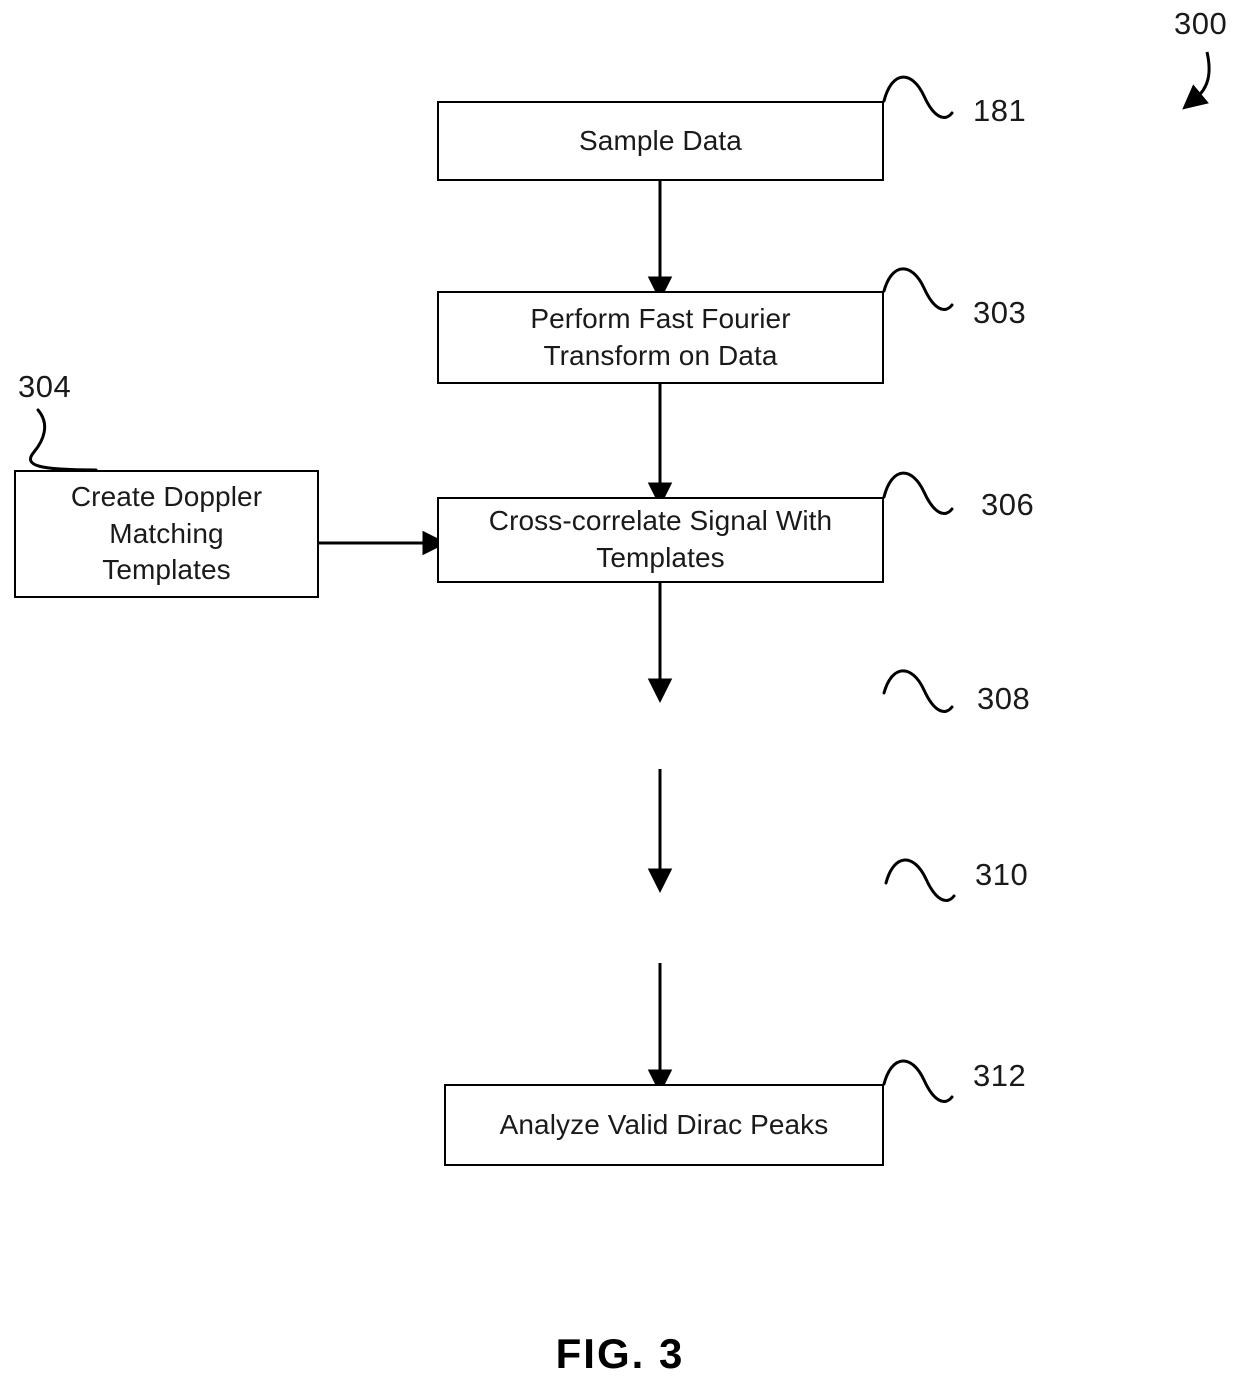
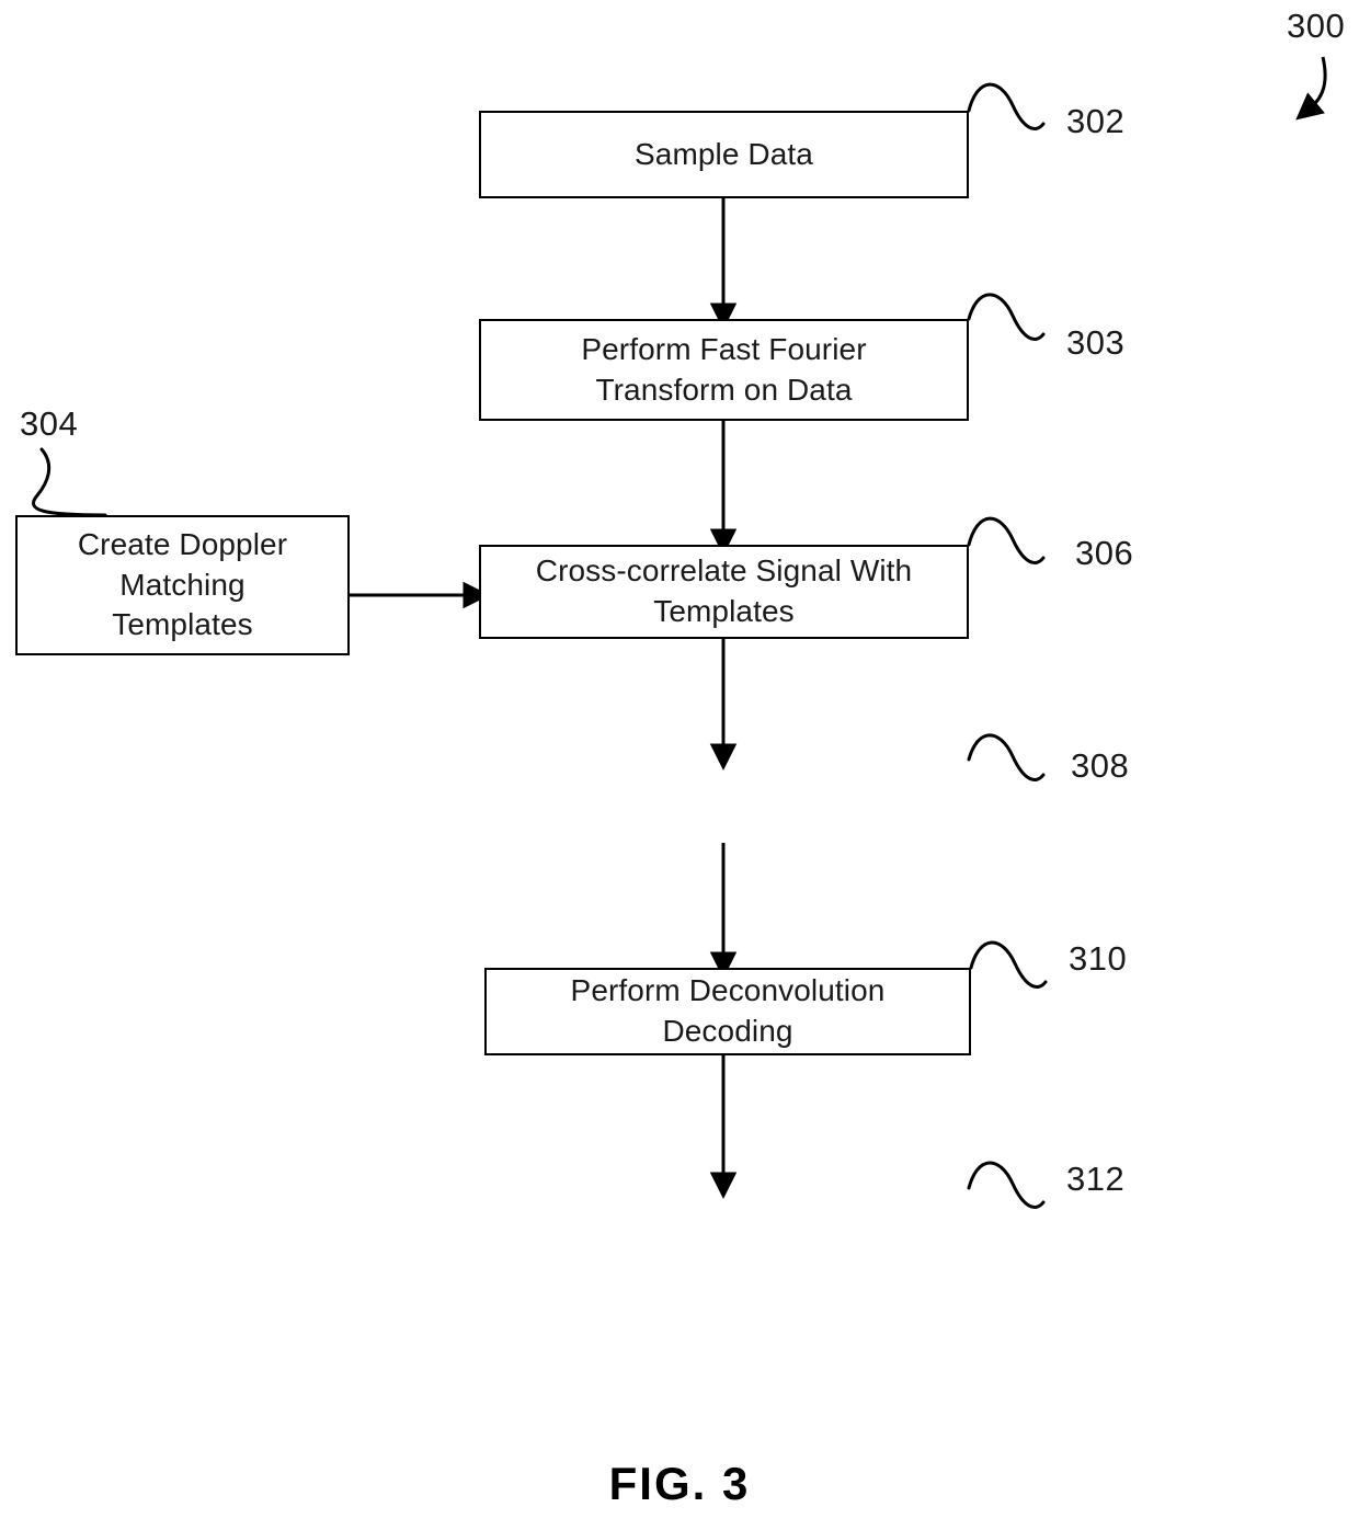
  Sample Data
- 181
+ 302
  Perform Fast Fourier
  Transform on Data
  303
  Create Doppler
  Matching
  Templates
  304
  Cross-correlate Signal With
  Templates
  306
  308
+ Perform Deconvolution
+ Decoding
  310
- Analyze Valid Dirac Peaks
  312
  300
  FIG. 3
